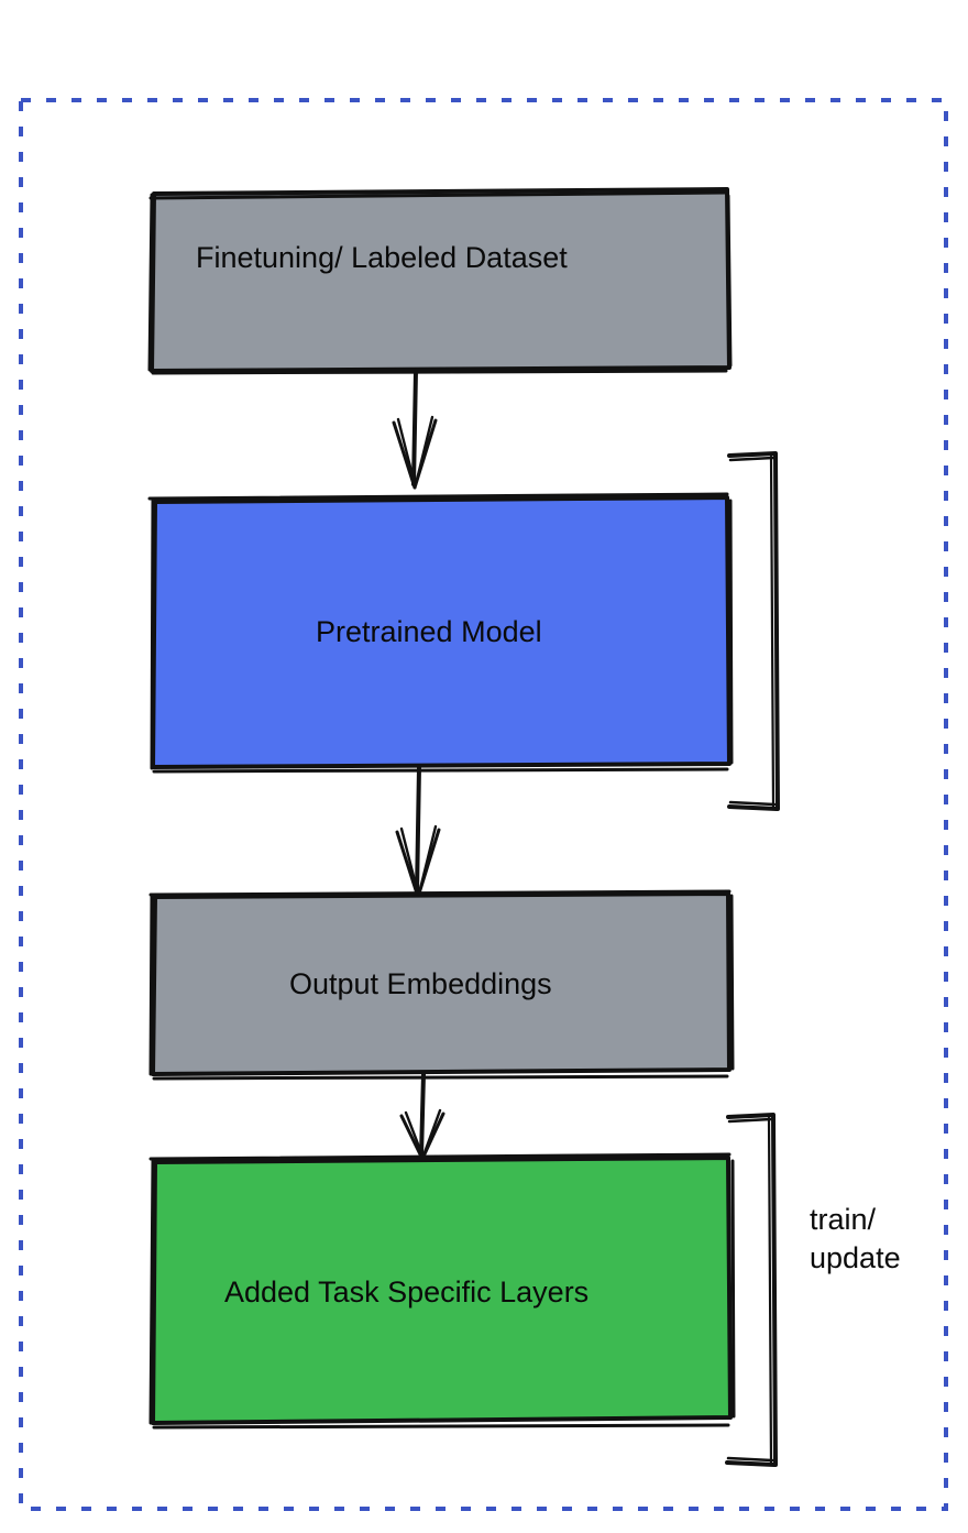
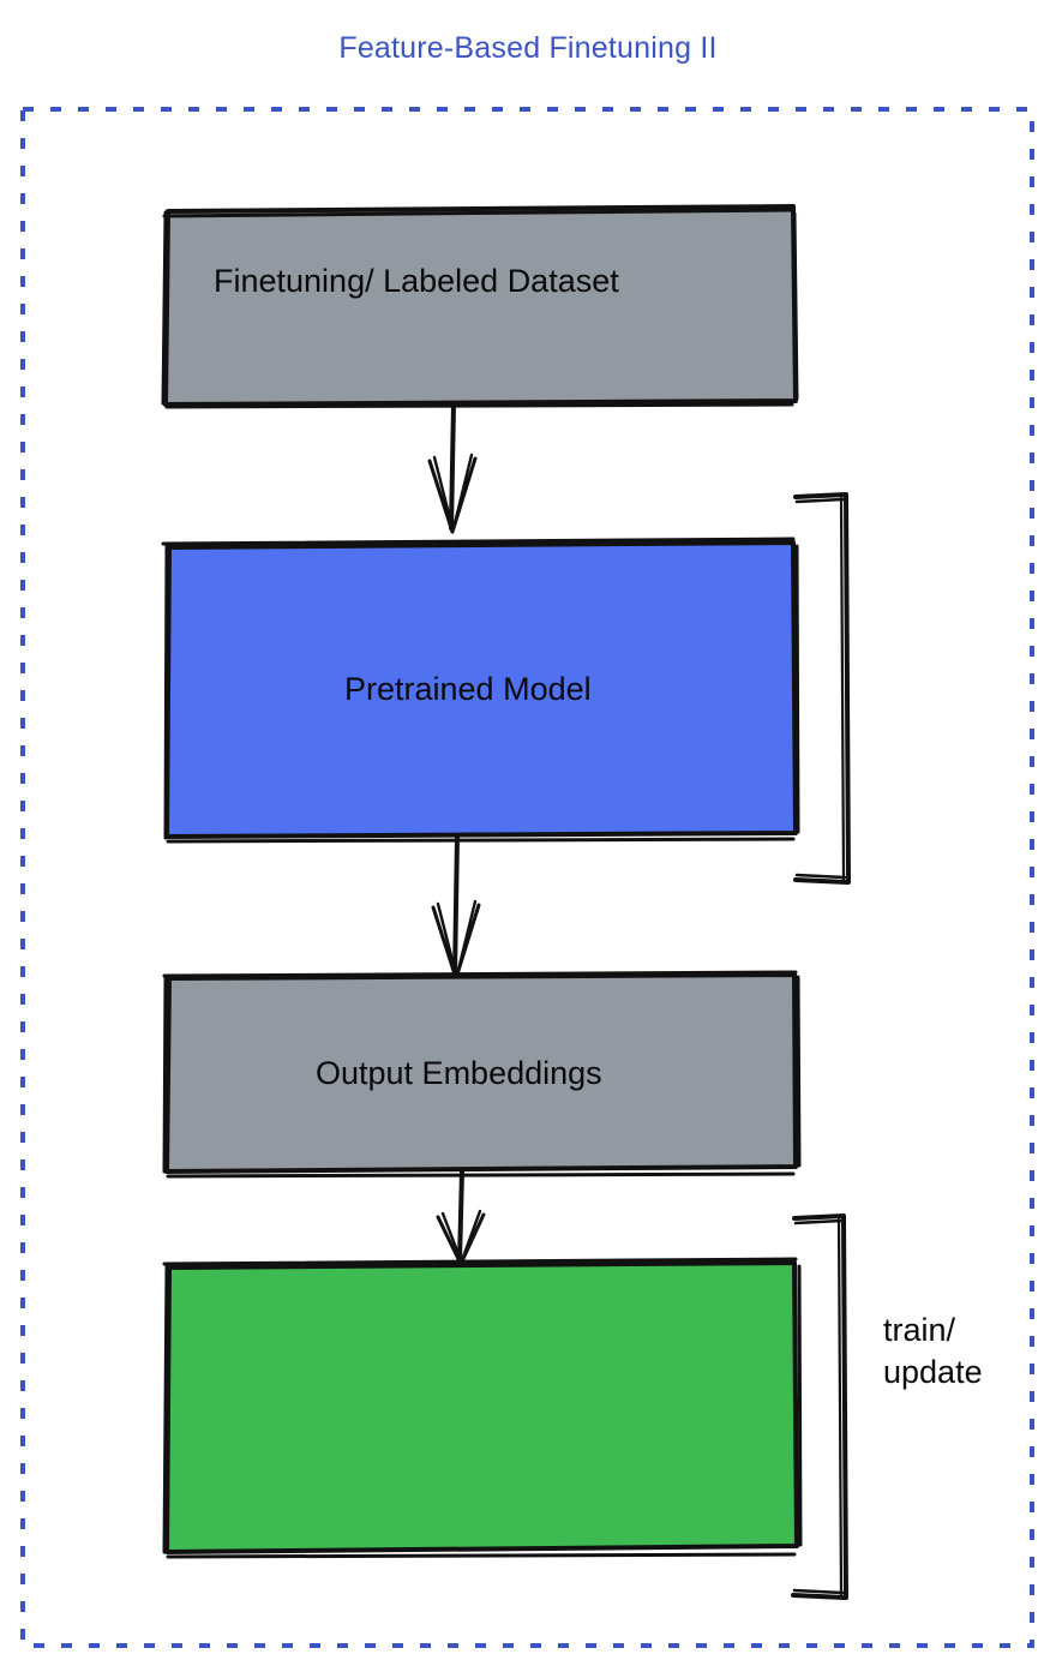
+ Feature-Based Finetuning II
  Finetuning/ Labeled Dataset
  Pretrained Model
  Output Embeddings
- Added Task Specific Layers
  train/
  update
